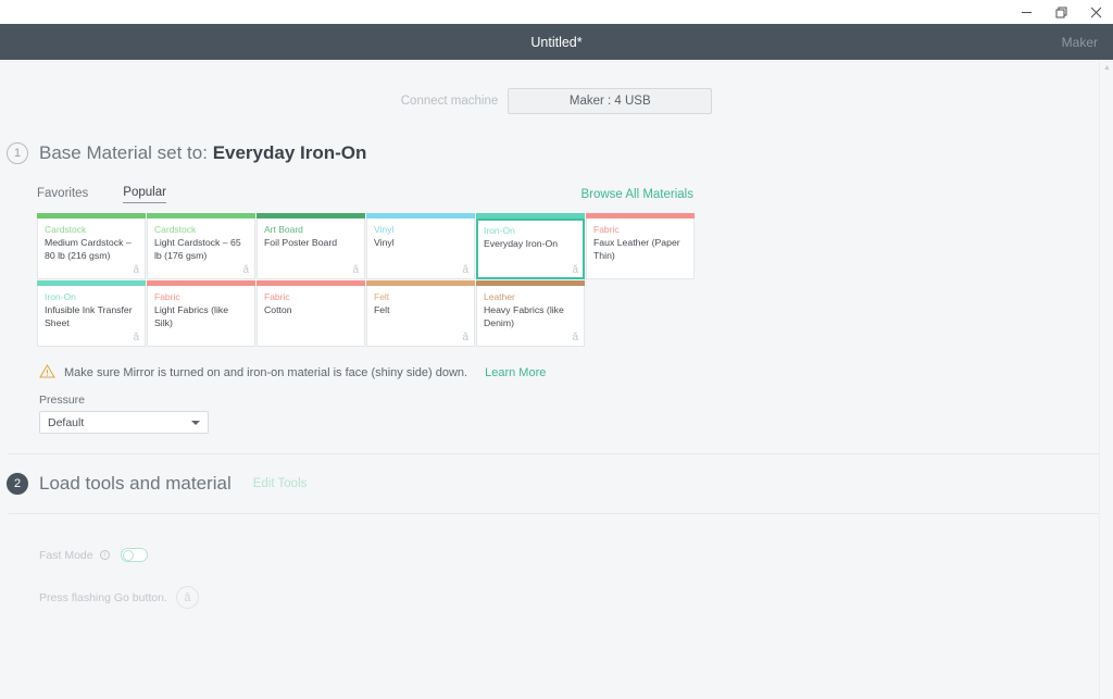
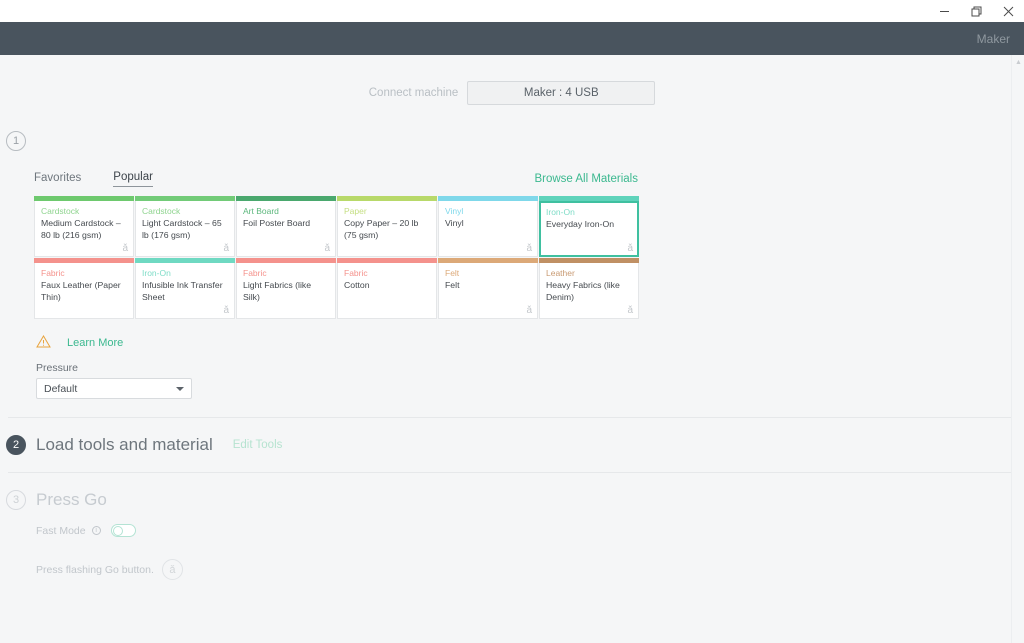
- Untitled*
  Maker
  Connect machine
  Maker : 4 USB
  1
- Base Material set to: Everyday Iron-On
  Favorites
  Popular
  Browse All Materials
  Cardstock
  Medium Cardstock – 80 lb (216 gsm)
  ǎ
  Cardstock
  Light Cardstock – 65 lb (176 gsm)
  ǎ
  Art Board
  Foil Poster Board
  ǎ
+ Paper
+ Copy Paper – 20 lb (75 gsm)
  Vinyl
  Vinyl
  ǎ
  Iron-On
  Everyday Iron-On
  ǎ
  Fabric
  Faux Leather (Paper Thin)
  Iron-On
  Infusible Ink Transfer Sheet
  ǎ
  Fabric
  Light Fabrics (like Silk)
  Fabric
  Cotton
  Felt
  Felt
  ǎ
  Leather
  Heavy Fabrics (like Denim)
  ǎ
- Make sure Mirror is turned on and iron-on material is face (shiny side) down.
  Learn More
  Pressure
  Default
  2
  Load tools and material
  Edit Tools
+ 3
+ Press Go
  Fast Mode
  Press flashing Go button.
  ǎ
